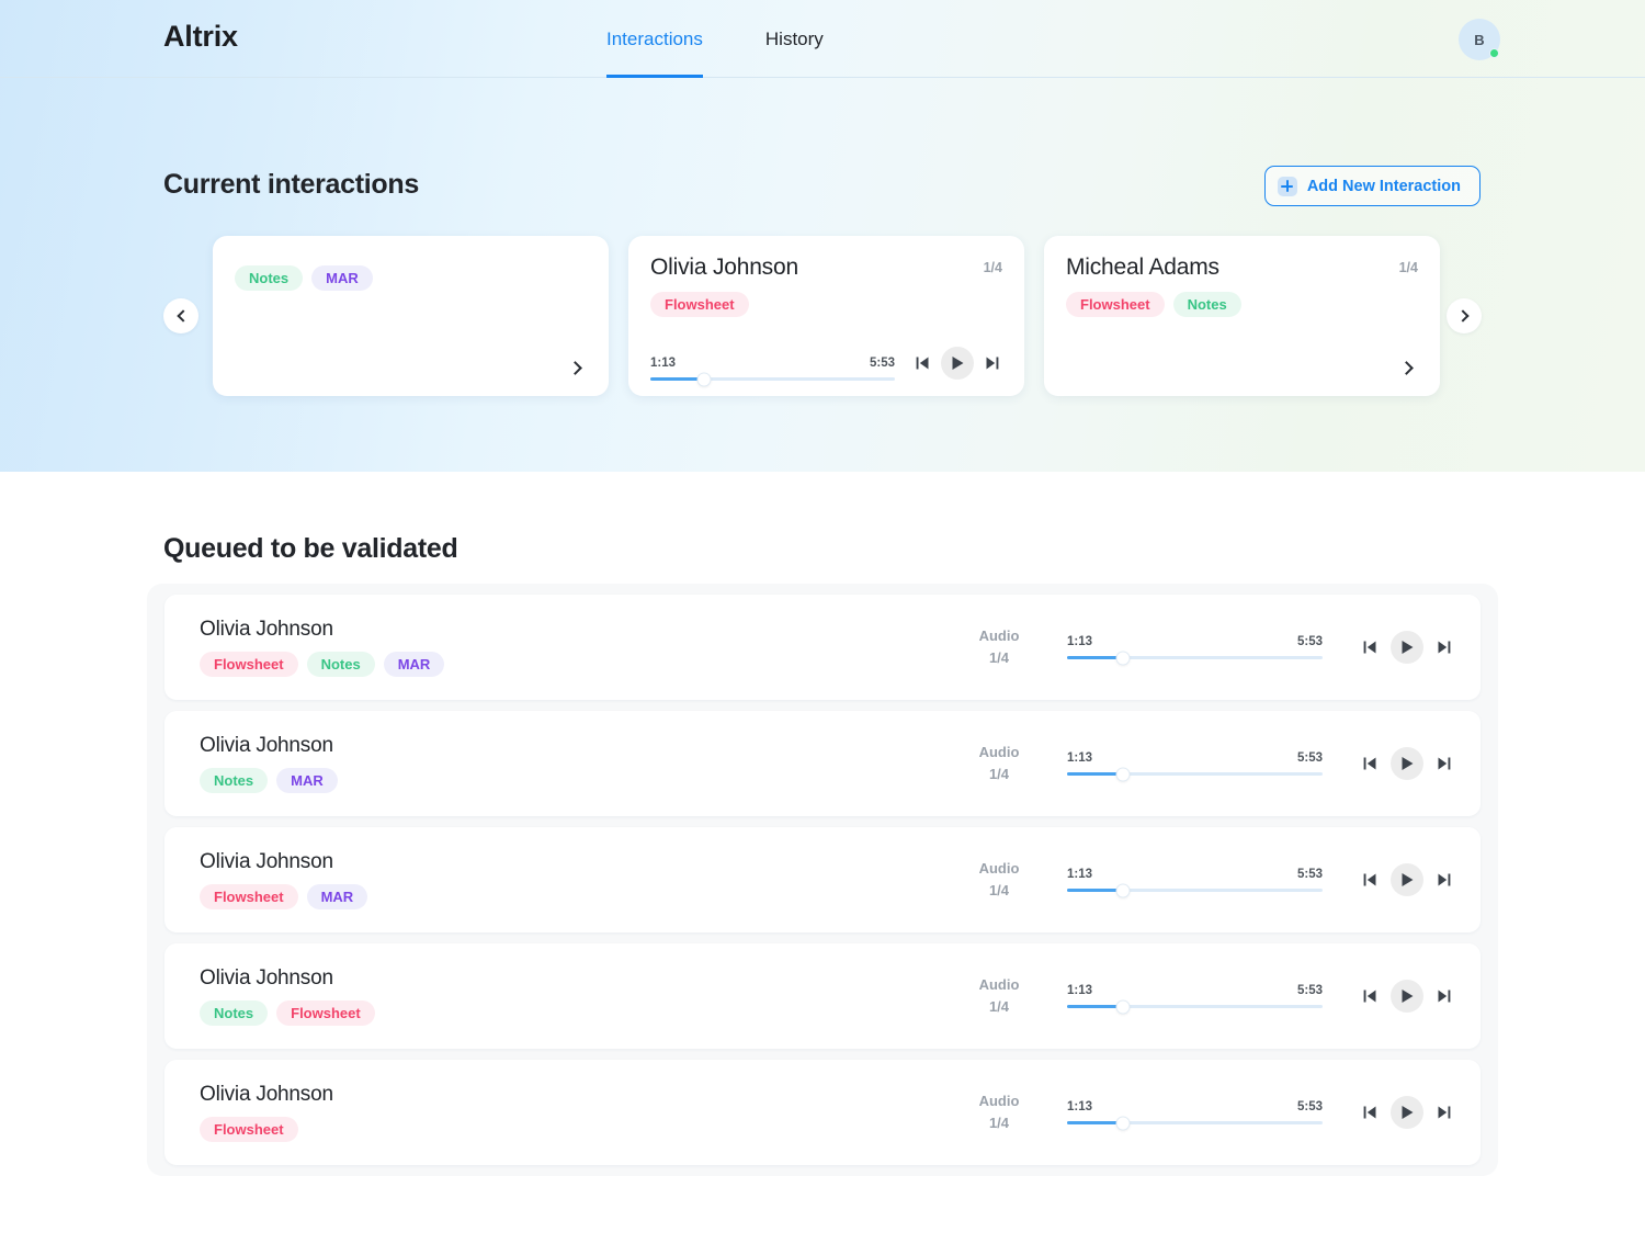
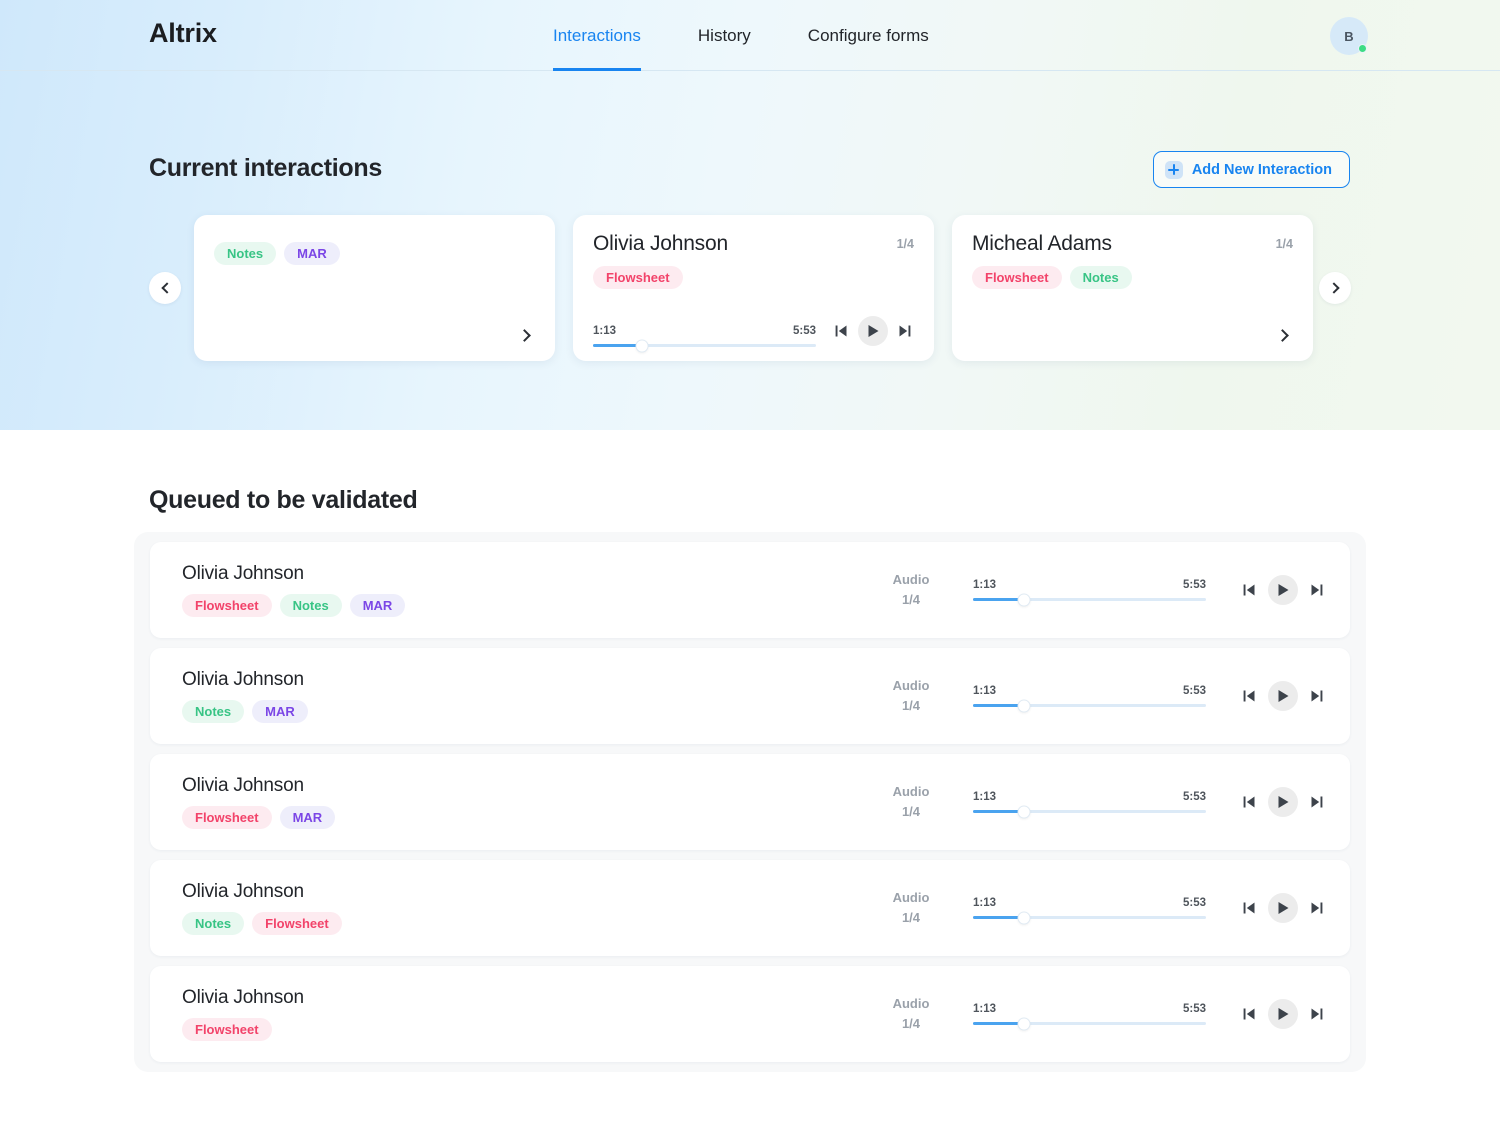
  Altrix
  Interactions
  History
+ Configure forms
  B
  Current interactions
  Add New Interaction
  Notes
  MAR
  Olivia Johnson
  1/4
  Flowsheet
  1:13
  5:53
  Micheal Adams
  1/4
  Flowsheet
  Notes
  Queued to be validated
  Olivia Johnson
  Flowsheet
  Notes
  MAR
  Audio
  1/4
  1:13
  5:53
  Olivia Johnson
  Notes
  MAR
  Audio
  1/4
  1:13
  5:53
  Olivia Johnson
  Flowsheet
  MAR
  Audio
  1/4
  1:13
  5:53
  Olivia Johnson
  Notes
  Flowsheet
  Audio
  1/4
  1:13
  5:53
  Olivia Johnson
  Flowsheet
  Audio
  1/4
  1:13
  5:53
